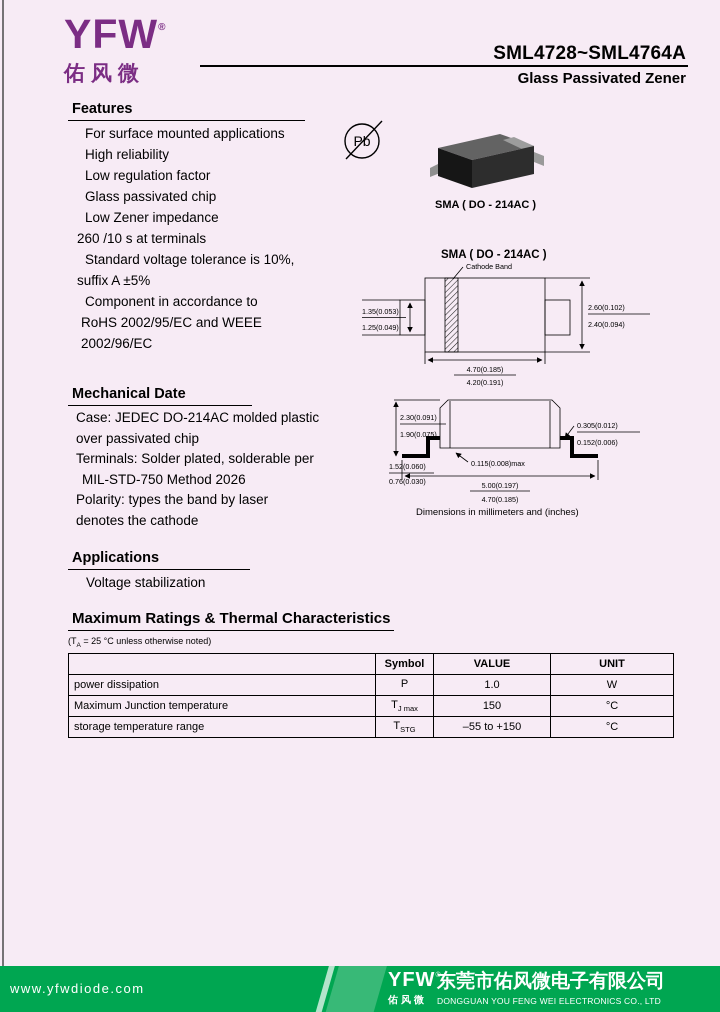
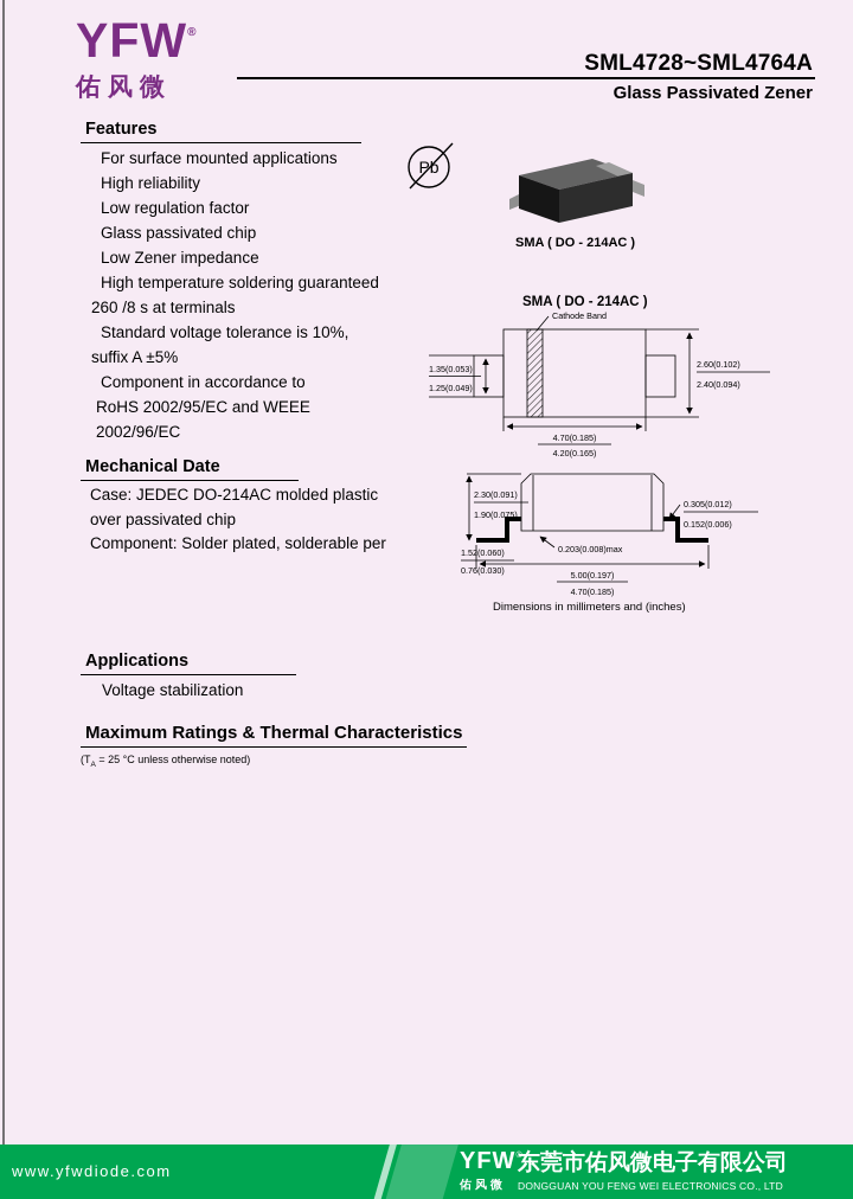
  YFW®
  佑风微
  SML4728~SML4764A
  Glass Passivated Zener
  Features
  For surface mounted applications
  High reliability
  Low regulation factor
  Glass passivated chip
  Low Zener impedance
+ High temperature soldering guaranteed
- 260 /10 s at terminals
+ 260 /8 s at terminals
  Standard voltage tolerance is 10%,
  suffix A ±5%
  Component in accordance to
  RoHS 2002/95/EC and WEEE 2002/96/EC
  Pb
  SMA ( DO - 214AC )
  SMA ( DO - 214AC )
  Cathode Band
  1.35(0.053)
  1.25(0.049)
  2.60(0.102)
  2.40(0.094)
  4.70(0.185)
- 4.20(0.191)
+ 4.20(0.165)
  2.30(0.091)
  1.90(0.075)
  1.52(0.060)
  0.76(0.030)
  0.305(0.012)
  0.152(0.006)
- 0.115(0.008)max
+ 0.203(0.008)max
  5.00(0.197)
  4.70(0.185)
  Dimensions in millimeters and (inches)
  Mechanical Date
  Case: JEDEC DO-214AC molded plastic
  over passivated chip
- Terminals: Solder plated, solderable per
+ Component: Solder plated, solderable per
- MIL-STD-750 Method 2026
- Polarity: types the band by laser
- denotes the cathode
  Applications
  Voltage stabilization
  Maximum Ratings & Thermal Characteristics
  (T = 25 °C unless otherwise noted)
- 	Symbol	VALUE	UNIT
- power dissipation	P	1.0	W
- Maximum Junction temperature	TJ max	150	°C
- storage temperature range	TSTG	–55 to +150	°C
  www.yfwdiode.com
  YFW
  佑风微
  东莞市佑风微电子有限公司
  DONGGUAN YOU FENG WEI ELECTRONICS CO., LTD
